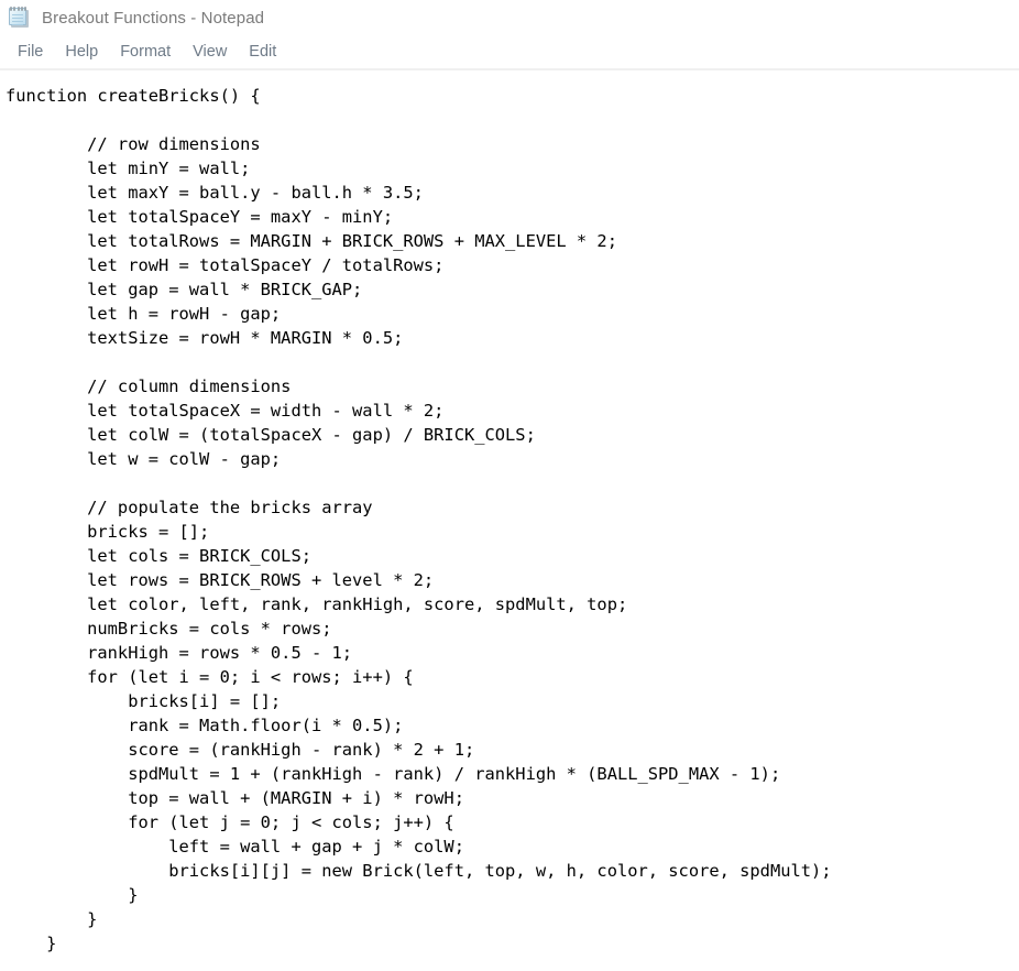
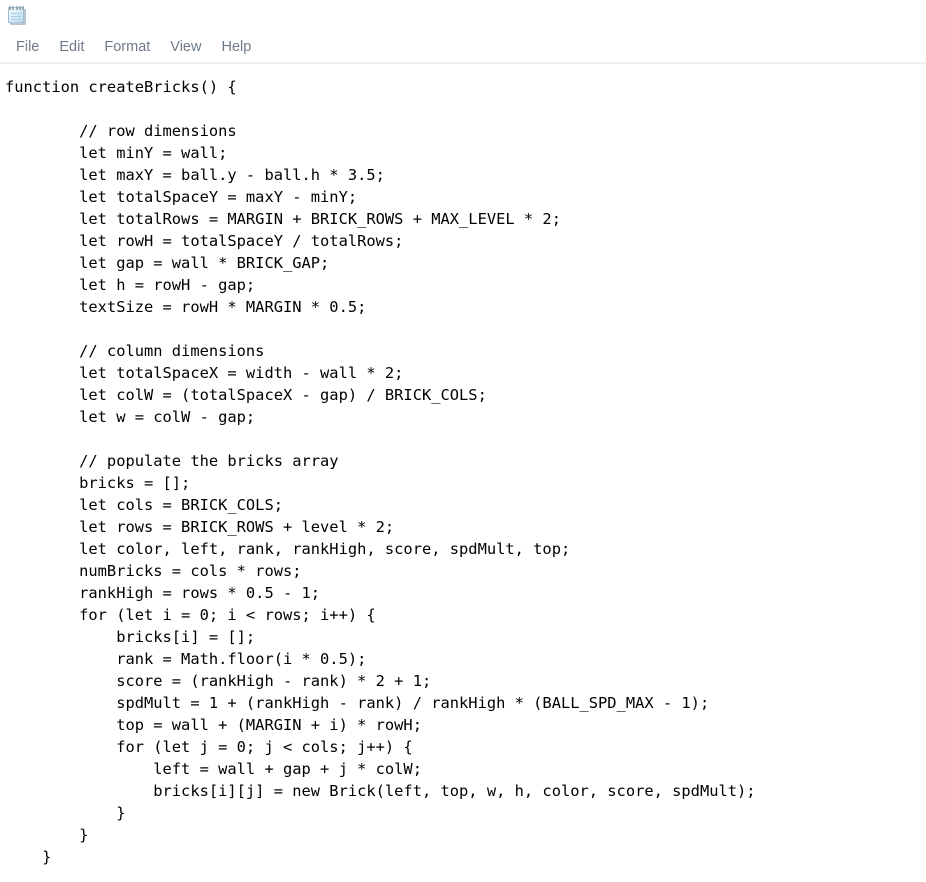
- Breakout Functions - Notepad
  File
- Help
+ Edit
  Format
  View
- Edit
+ Help
  function createBricks() {
  // row dimensions
  let minY = wall;
  let maxY = ball.y - ball.h * 3.5;
  let totalSpaceY = maxY - minY;
  let totalRows = MARGIN + BRICK_ROWS + MAX_LEVEL * 2;
  let rowH = totalSpaceY / totalRows;
  let gap = wall * BRICK_GAP;
  let h = rowH - gap;
  textSize = rowH * MARGIN * 0.5;
  // column dimensions
  let totalSpaceX = width - wall * 2;
  let colW = (totalSpaceX - gap) / BRICK_COLS;
  let w = colW - gap;
  // populate the bricks array
  bricks = [];
  let cols = BRICK_COLS;
  let rows = BRICK_ROWS + level * 2;
  let color, left, rank, rankHigh, score, spdMult, top;
  numBricks = cols * rows;
  rankHigh = rows * 0.5 - 1;
  for (let i = 0; i < rows; i++) {
  bricks[i] = [];
  rank = Math.floor(i * 0.5);
  score = (rankHigh - rank) * 2 + 1;
  spdMult = 1 + (rankHigh - rank) / rankHigh * (BALL_SPD_MAX - 1);
  top = wall + (MARGIN + i) * rowH;
  for (let j = 0; j < cols; j++) {
  left = wall + gap + j * colW;
  bricks[i][j] = new Brick(left, top, w, h, color, score, spdMult);
  }
  }
  }
